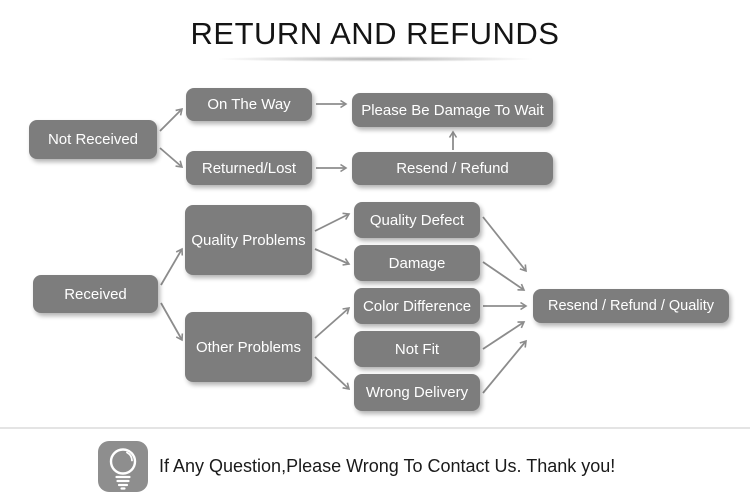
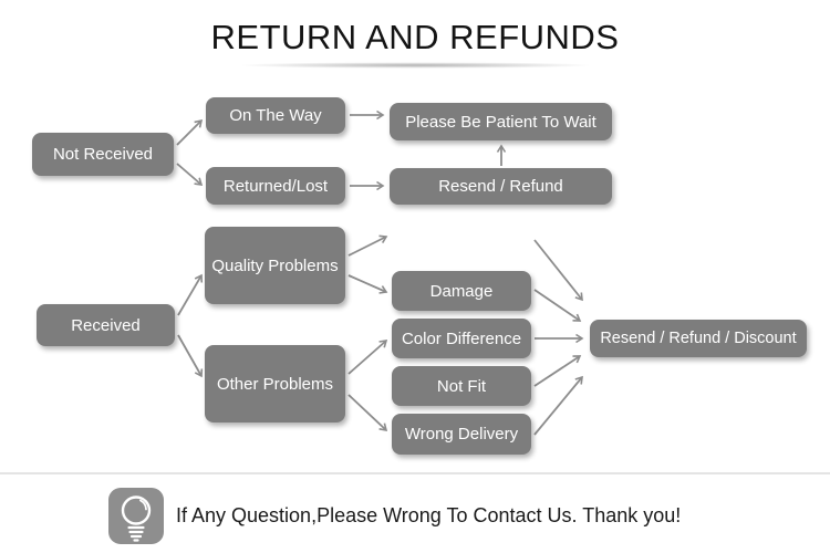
  RETURN AND REFUNDS
  Not Received
  On The Way
  Returned/Lost
- Please Be Damage To Wait
+ Please Be Patient To Wait
  Resend / Refund
  Received
  Quality Problems
  Other Problems
- Quality Defect
  Damage
  Color Difference
  Not Fit
  Wrong Delivery
- Resend / Refund / Quality
+ Resend / Refund / Discount
  If Any Question,Please Wrong To Contact Us. Thank you!
